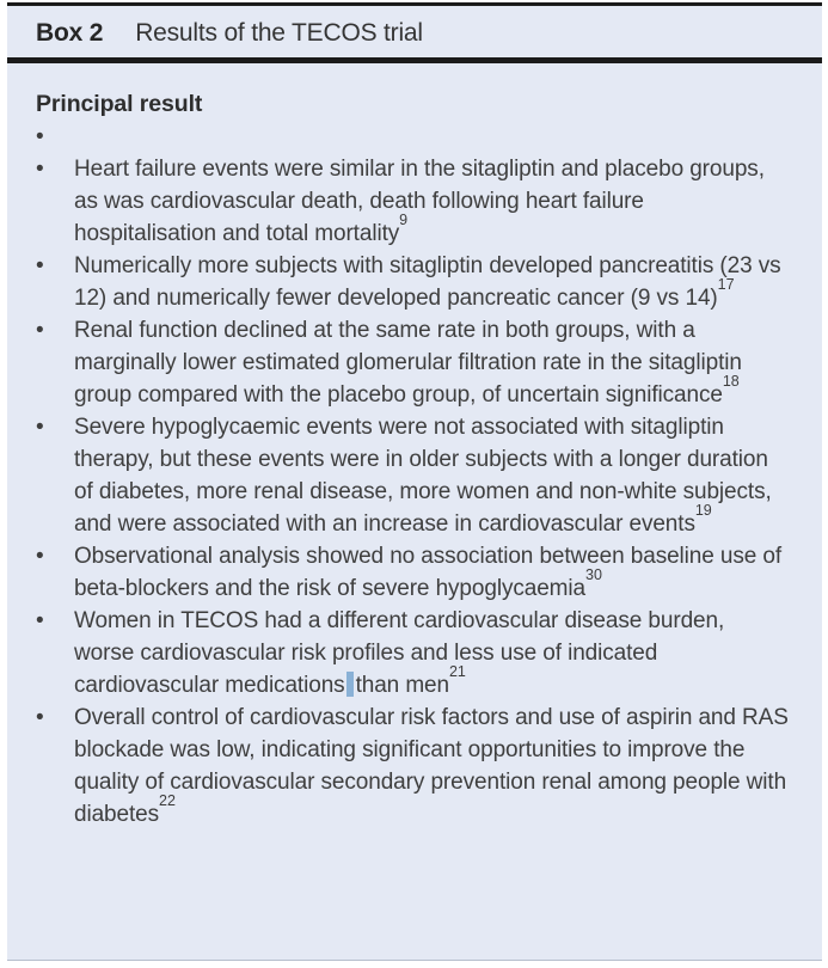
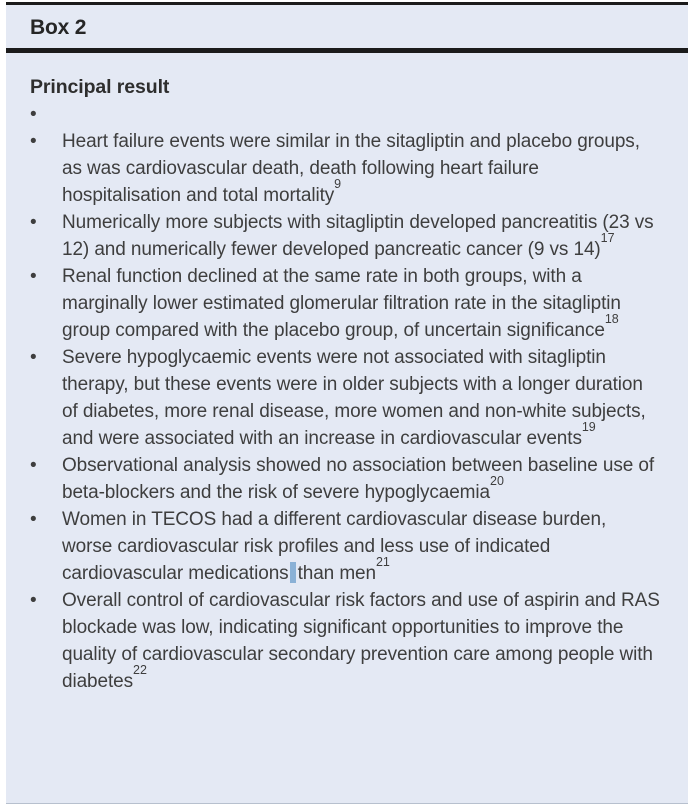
  Box 2
- Results of the TECOS trial
  Principal result
  •
  •
  Heart failure events were similar in the sitagliptin and placebo groups, as was cardiovascular death, death following heart failure hospitalisation and total mortality9
  •
  Numerically more subjects with sitagliptin developed pancreatitis (23 vs 12) and numerically fewer developed pancreatic cancer (9 vs 14)17
  •
  Renal function declined at the same rate in both groups, with a marginally lower estimated glomerular filtration rate in the sitagliptin group compared with the placebo group, of uncertain significance18
  •
  Severe hypoglycaemic events were not associated with sitagliptin therapy, but these events were in older subjects with a longer duration of diabetes, more renal disease, more women and non-white subjects, and were associated with an increase in cardiovascular events19
  •
- Observational analysis showed no association between baseline use of beta-blockers and the risk of severe hypoglycaemia30
+ Observational analysis showed no association between baseline use of beta-blockers and the risk of severe hypoglycaemia20
  •
  Women in TECOS had a different cardiovascular disease burden, worse cardiovascular risk profiles and less use of indicated cardiovascular medications than men21
  •
- Overall control of cardiovascular risk factors and use of aspirin and RAS blockade was low, indicating significant opportunities to improve the quality of cardiovascular secondary prevention renal among people with diabetes22
+ Overall control of cardiovascular risk factors and use of aspirin and RAS blockade was low, indicating significant opportunities to improve the quality of cardiovascular secondary prevention care among people with diabetes22
